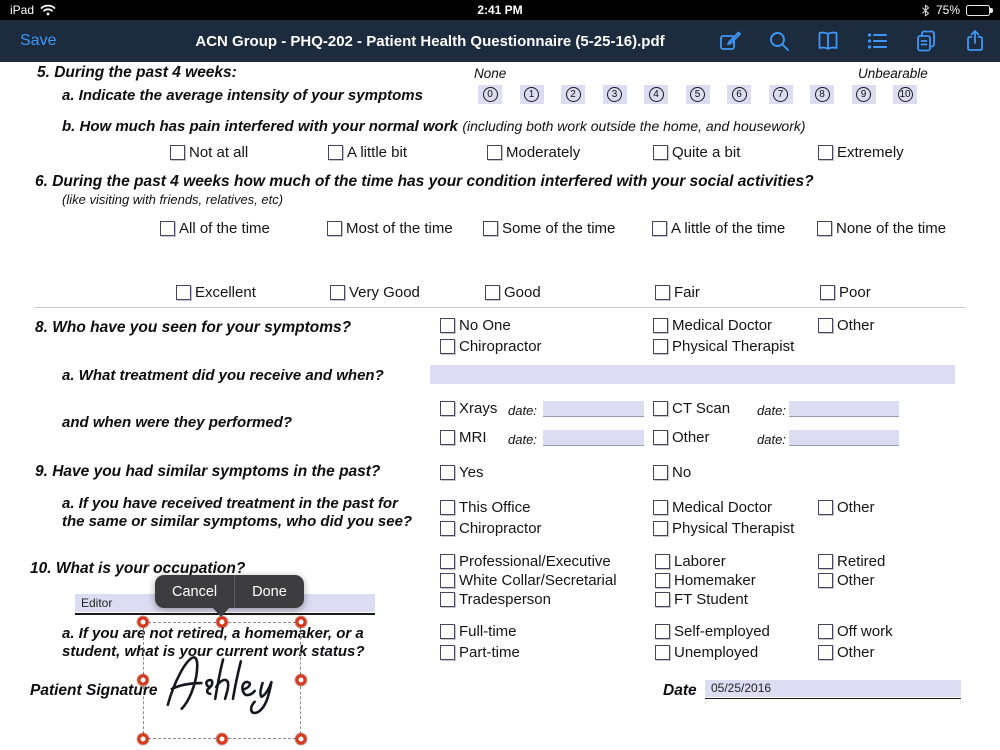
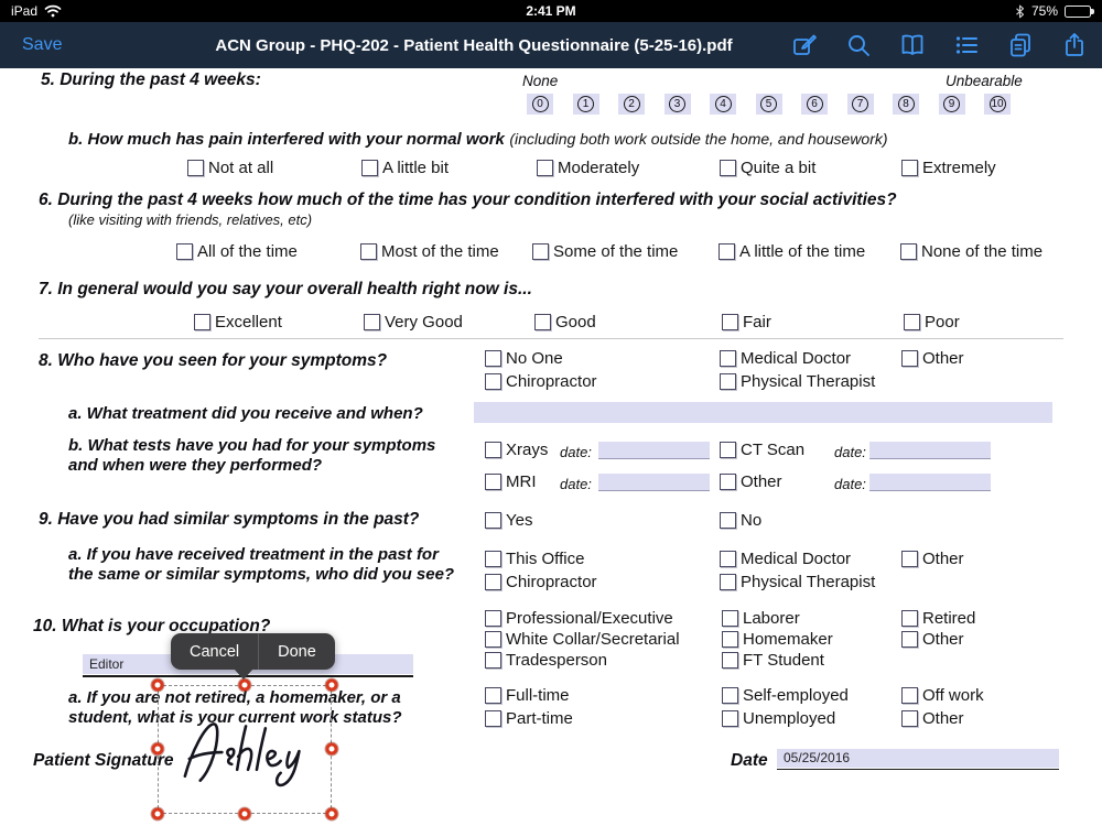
  iPad
  2:41 PM
  75%
  Save
  ACN Group - PHQ-202 - Patient Health Questionnaire (5-25-16).pdf
  5. During the past 4 weeks:
  None
  Unbearable
- a. Indicate the average intensity of your symptoms
  0
  1
  2
  3
  4
  5
  6
  7
  8
  9
  10
  b. How much has pain interfered with your normal work (including both work outside the home, and housework)
  Not at all
  A little bit
  Moderately
  Quite a bit
  Extremely
  6. During the past 4 weeks how much of the time has your condition interfered with your social activities?
  (like visiting with friends, relatives, etc)
  All of the time
  Most of the time
  Some of the time
  A little of the time
  None of the time
+ 7. In general would you say your overall health right now is...
  Excellent
  Very Good
  Good
  Fair
  Poor
  8. Who have you seen for your symptoms?
  No One
  Chiropractor
  Medical Doctor
  Physical Therapist
  Other
  a. What treatment did you receive and when?
+ b. What tests have you had for your symptoms
  and when were they performed?
  Xrays
  date:
  CT Scan
  date:
  MRI
  date:
  Other
  date:
  9. Have you had similar symptoms in the past?
  Yes
  No
  a. If you have received treatment in the past for
  the same or similar symptoms, who did you see?
  This Office
  Chiropractor
  Medical Doctor
  Physical Therapist
  Other
  10. What is your occupation?
  Professional/Executive
  White Collar/Secretarial
  Tradesperson
  Laborer
  Homemaker
  FT Student
  Retired
  Other
  Editor
  a. If you are not retired, a homemaker, or a
  student, what is your current work status?
  Full-time
  Part-time
  Self-employed
  Unemployed
  Off work
  Other
  Patient Signature
  Cancel
  Done
  Date
  05/25/2016
